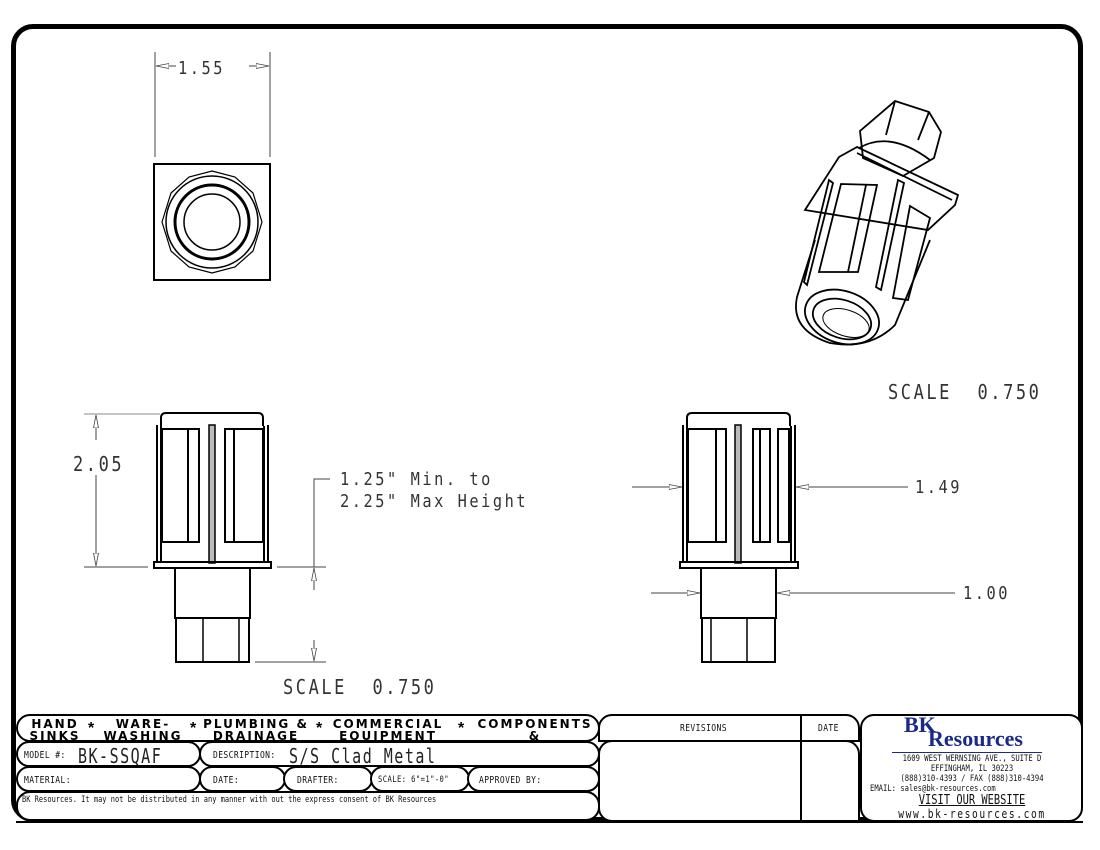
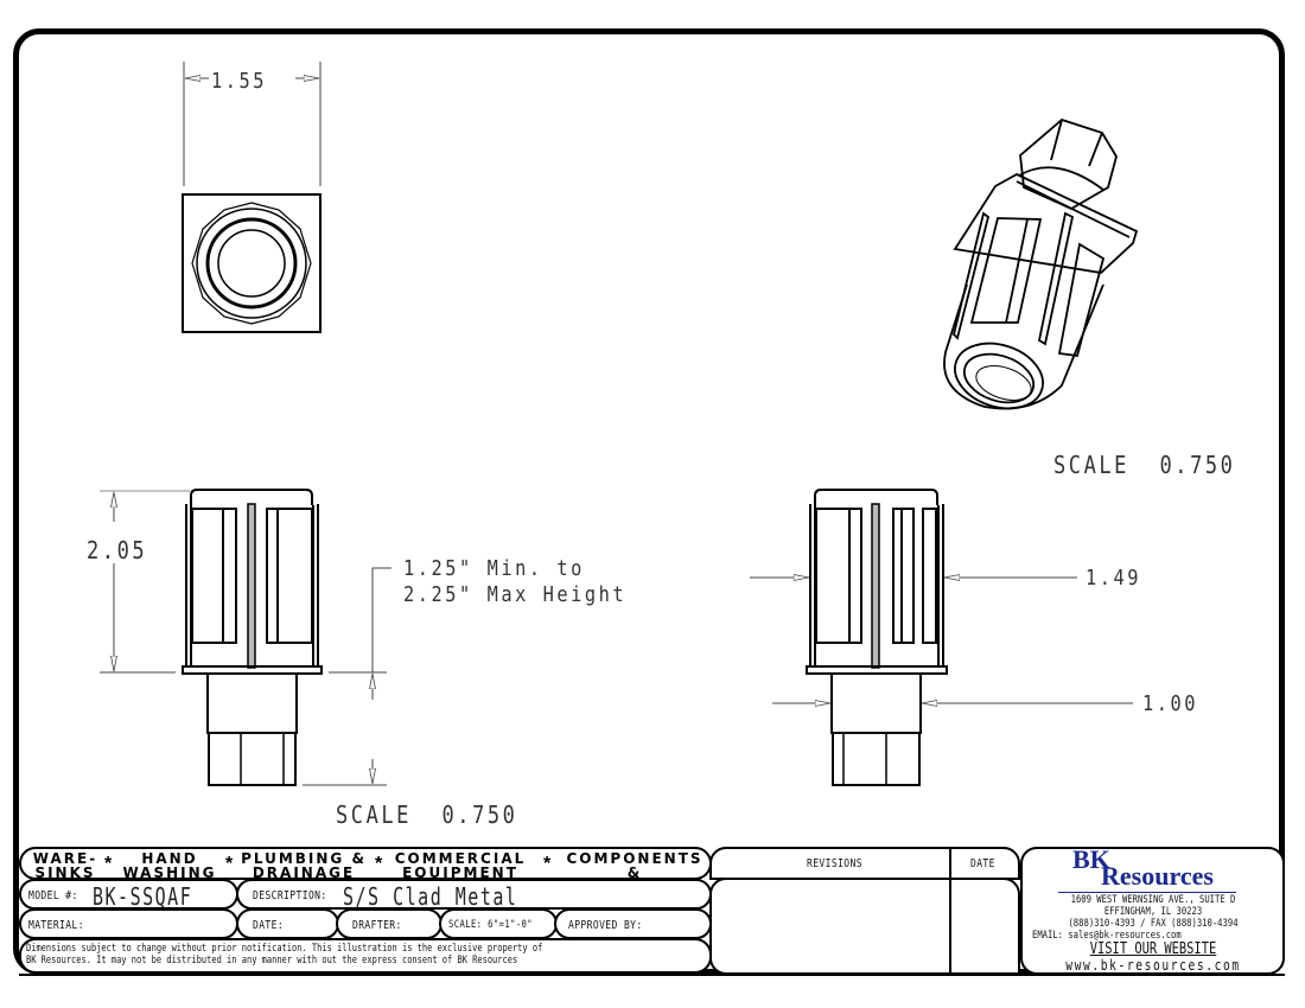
  1.55
  2.05
  1.25" Min. to
  2.25" Max Height
  SCALE 0.750
  1.49
  1.00
  SCALE 0.750
- HAND
+ WARE-
  SINKS
  *
- WARE-
+ HAND
  WASHING
  *
  PLUMBING &
  DRAINAGE
  *
  COMMERCIAL
  EQUIPMENT
  *
  COMPONENTS &
  MODEL #:
  BK-SSQAF
  DESCRIPTION:
  S/S Clad Metal
  MATERIAL:
  DATE:
  DRAFTER:
  SCALE: 6"=1"-0"
  APPROVED BY:
+ Dimensions subject to change without prior notification. This illustration is the exclusive property of
  BK Resources. It may not be distributed in any manner with out the express consent of BK Resources
  REVISIONS
  DATE
  BK
  Resources
  1609 WEST WERNSING AVE., SUITE D
  EFFINGHAM, IL 30223
  (888)310-4393 / FAX (888)310-4394
  EMAIL: sales@bk-resources.com
  VISIT OUR WEBSITE
  www.bk-resources.com
